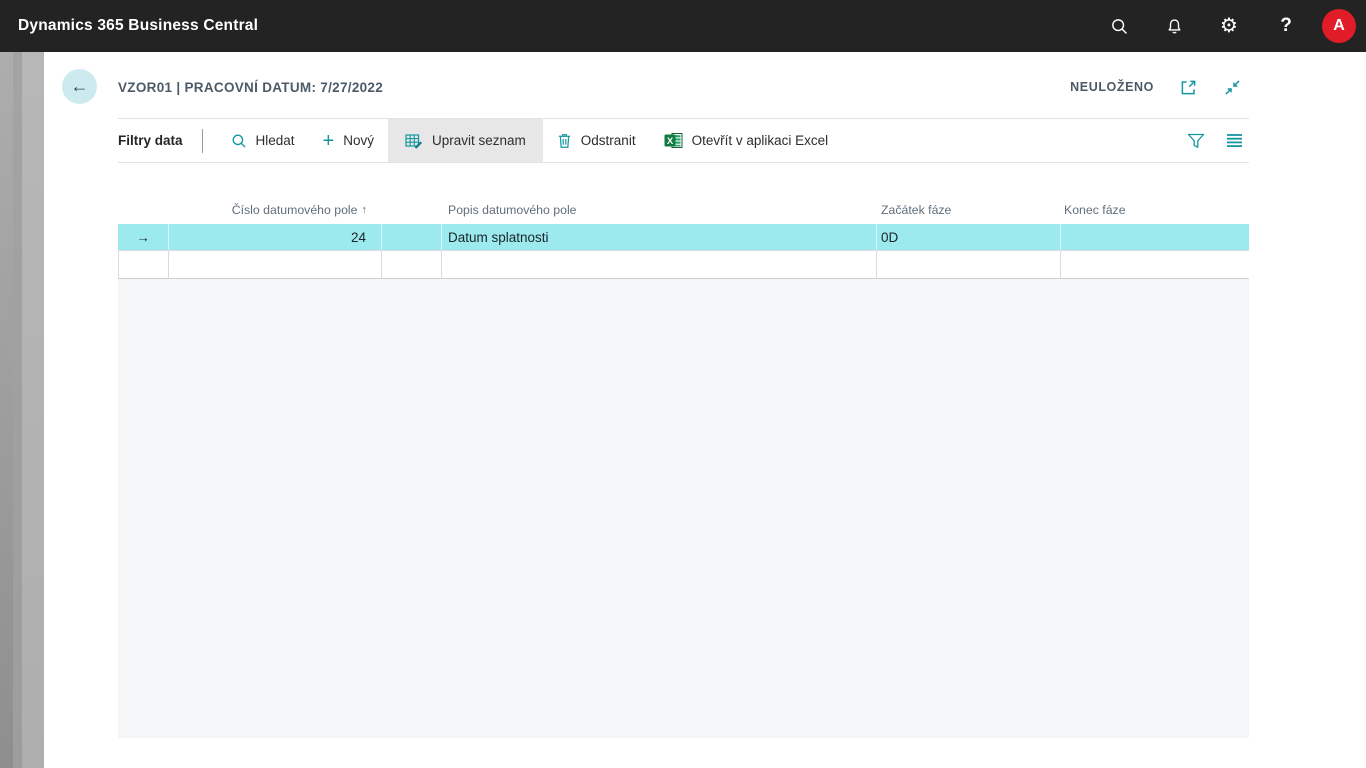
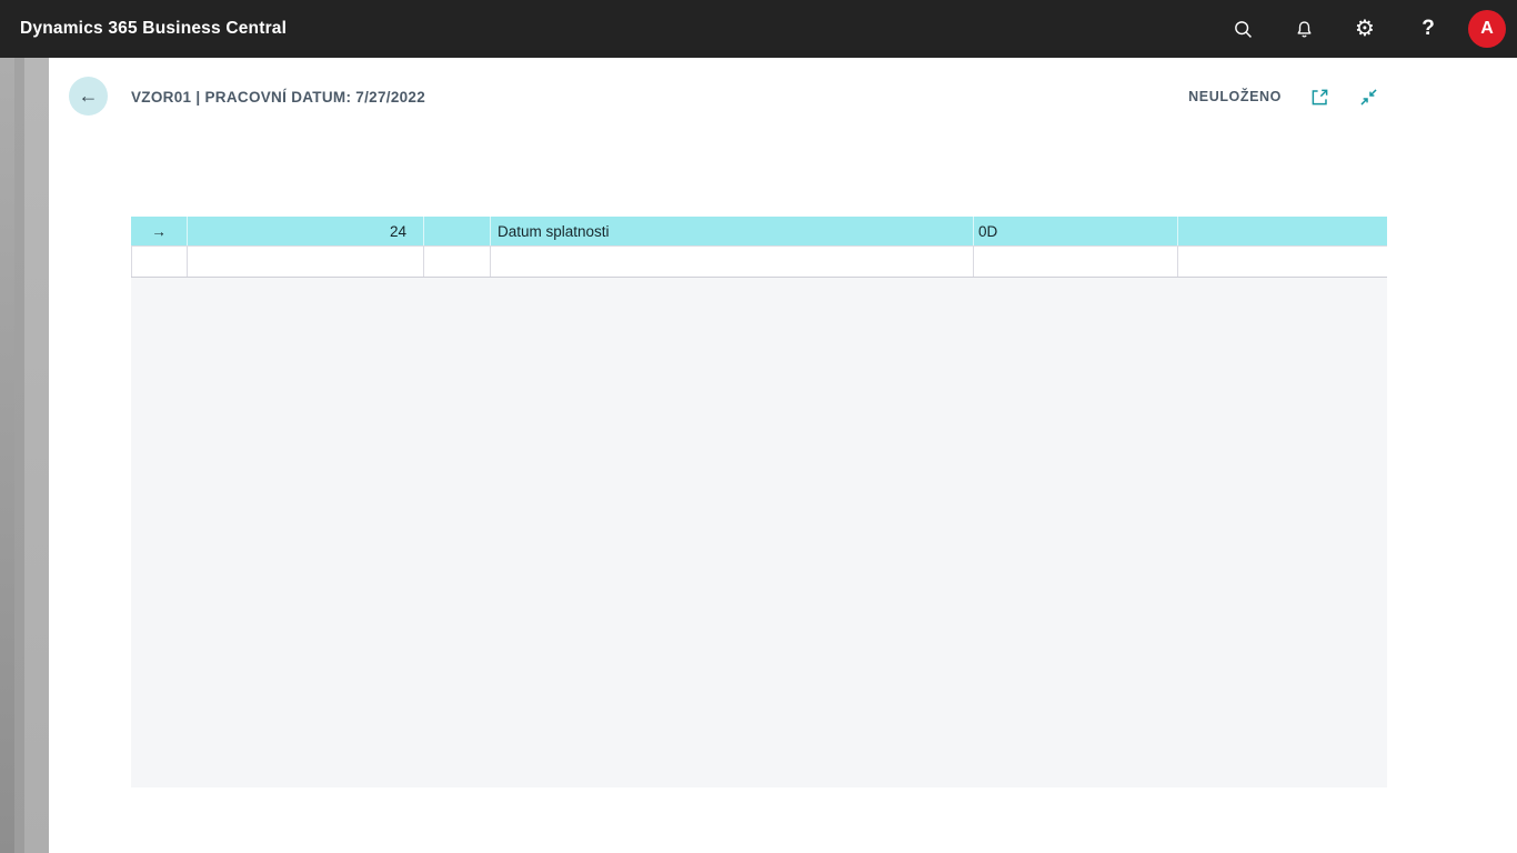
  Dynamics 365 Business Central
  ⚙
  ?
  A
  ←
  VZOR01 | PRACOVNÍ DATUM: 7/27/2022
  NEULOŽENO
- Filtry data
- Hledat
- +
- Nový
- Upravit seznam
- Odstranit
- X
- Otevřít v aplikaci Excel
- Číslo datumového pole
- ↑
- Popis datumového pole
- Začátek fáze
- Konec fáze
  →
  24
  Datum splatnosti
  0D
